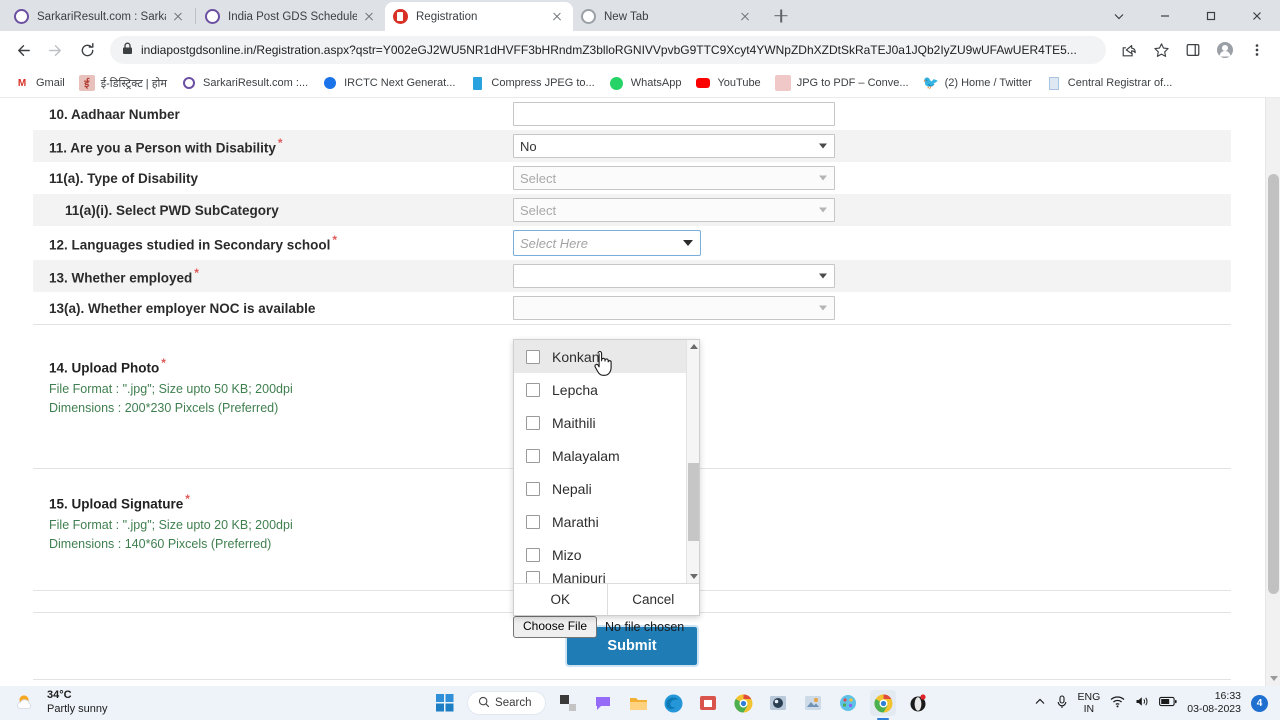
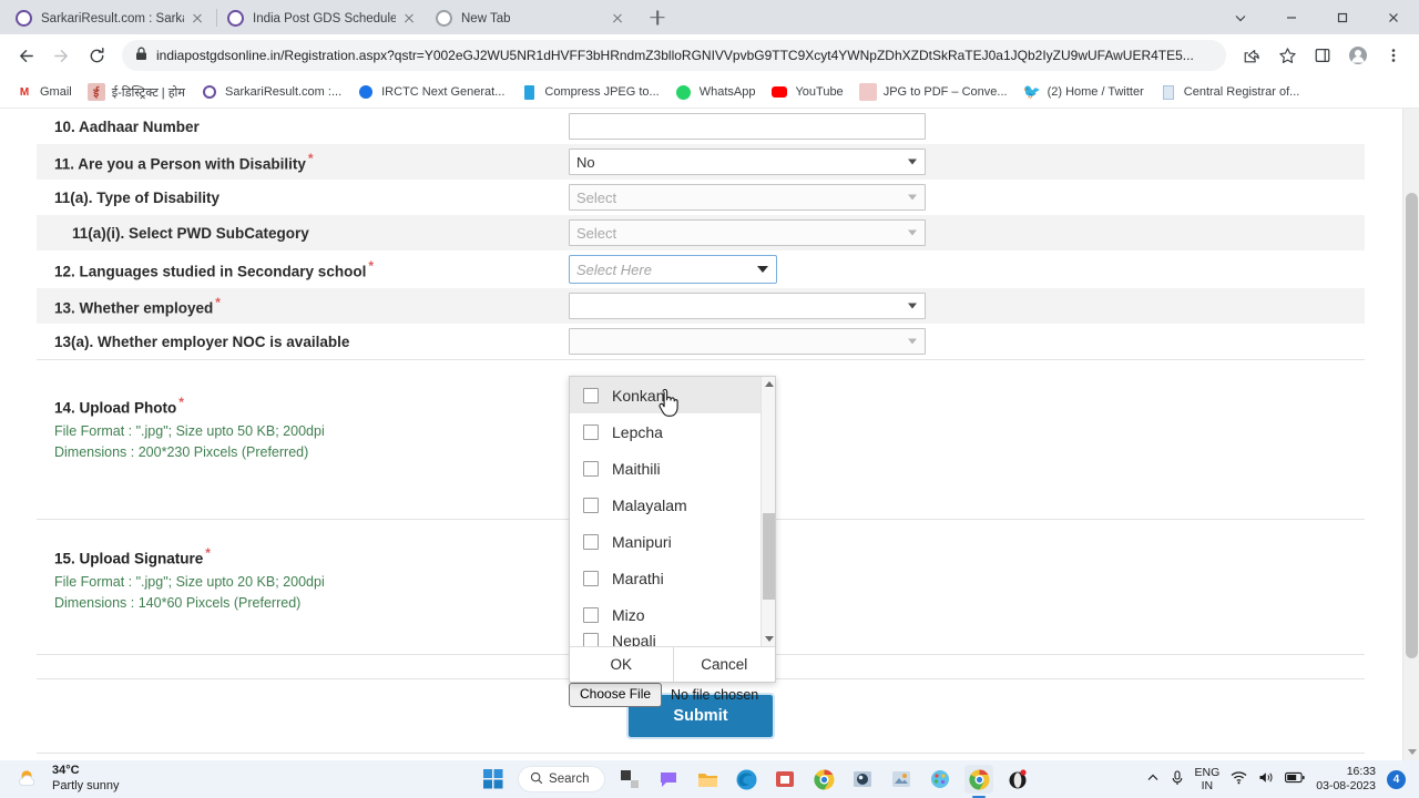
  SarkariResult.com : Sark
  India Post GDS Schedule
- Registration
  New Tab
  indiapostgdsonline.in/Registration.aspx?qstr=Y002eGJ2WU5NR1dHVFF3bHRndmZ3blloRGNIVVpvbG9TTC9Xcyt4YWNpZDhXZDtSkRaTEJ0a1JQb2IyZU9wUFAwUER4TE5...
  M
  Gmail
  ई
  ई-डिस्ट्रिक्ट | होम
  SarkariResult.com :...
  IRCTC Next Generat...
  Compress JPEG to...
  WhatsApp
  YouTube
  JPG to PDF – Conve...
  🐦
  (2) Home / Twitter
  Central Registrar of...
  10. Aadhaar Number
  11. Are you a Person with Disability *
  No
  11(a). Type of Disability
  Select
  11(a)(i). Select PWD SubCategory
  Select
  12. Languages studied in Secondary school *
  Select Here
  13. Whether employed *
  13(a). Whether employer NOC is available
  14. Upload Photo *
  File Format : ".jpg"; Size upto 50 KB; 200dpi
  Dimensions : 200*230 Pixcels (Preferred)
  15. Upload Signature *
  File Format : ".jpg"; Size upto 20 KB; 200dpi
  Dimensions : 140*60 Pixcels (Preferred)
  Submit
  Choose File
  No file chosen
  Konkan
  Lepcha
  Maithili
  Malayalam
- Nepali
+ Manipuri
  Marathi
  Mizo
- Manipuri
+ Nepali
  OK
  Cancel
  34°C
  Partly sunny
  Search
  ENG
  IN
  16:33
  03-08-2023
  4
